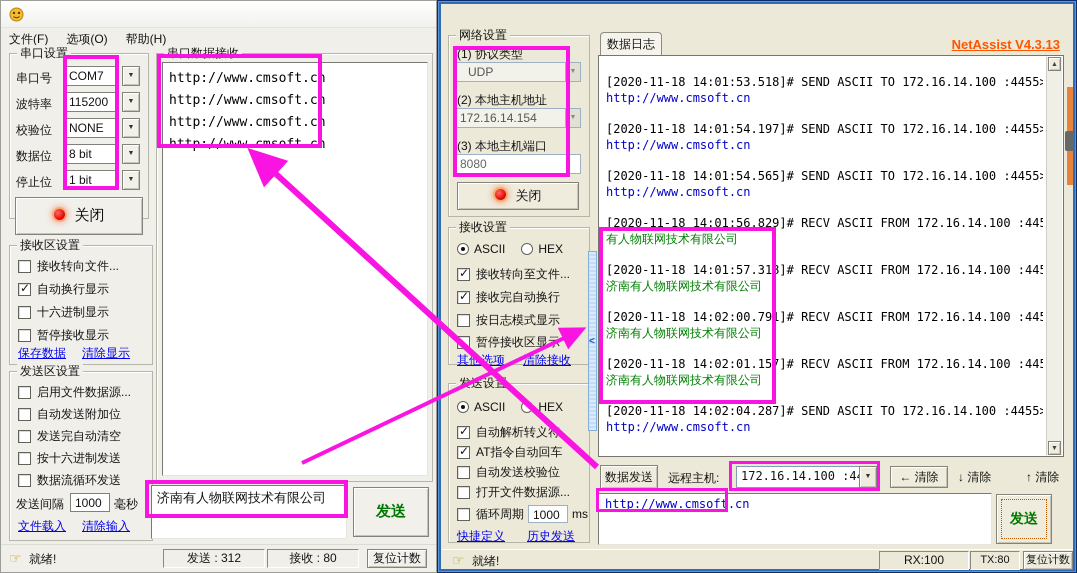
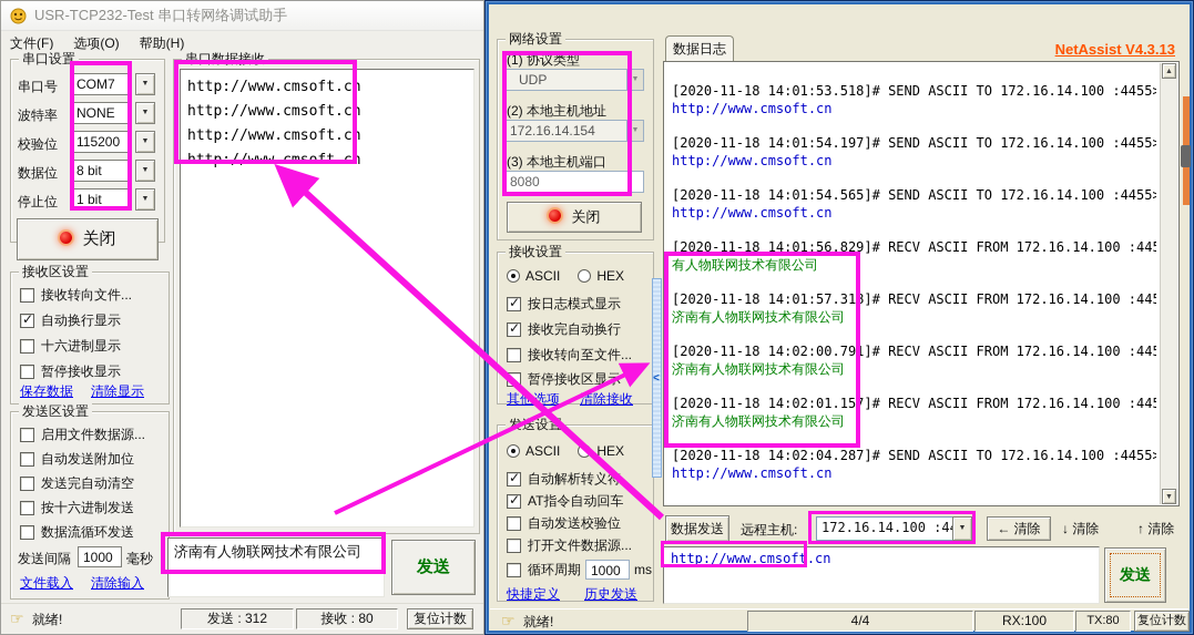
+ USR-TCP232-Test 串口转网络调试助手
  文件(F)
  选项(O)
  帮助(H)
  串口设置
  串口号
  COM7
  波特率
- 115200
+ NONE
  校验位
- NONE
+ 115200
  数据位
  8 bit
  停止位
  1 bit
  关闭
  接收区设置
  接收转向文件...
  自动换行显示
  十六进制显示
  暂停接收显示
  保存数据
  清除显示
  发送区设置
  启用文件数据源...
  自动发送附加位
  发送完自动清空
  按十六进制发送
  数据流循环发送
  发送间隔
  1000
  毫秒
  文件载入
  清除输入
  串口数据接收
  http://www.cmsoft.cn
  http://www.cmsoft.cn
  http://www.cmsoft.cn
  http://www.cmsoft.cn
  济南有人物联网技术有限公司
  发送
  ☞
  就绪!
  发送 : 312
  接收 : 80
  复位计数
  网络设置
  (1) 协议类型
  UDP
  (2) 本地主机地址
  172.16.14.154
  (3) 本地主机端口
  8080
  关闭
  接收设置
  ASCII
  HEX
- 接收转向至文件...
+ 按日志模式显示
  接收完自动换行
- 按日志模式显示
+ 接收转向至文件...
  暂停接收区显
  其他选项
  清除接收
  发送设
  ASCII
  HEX
  自动解析转义符
  AT指令自动回车
  自动发送校验位
  打开文件数据源...
  循环周期
  1000
  ms
  快捷定义
  历史发送
  <
  数据日志
  NetAssist V4.3.13
  [2020-11-18 14:01:53.518]# SEND ASCII TO 172.16.14.100 :4455
  http://www.cmsoft.cn
  [2020-11-18 14:01:54.197]# SEND ASCII TO 172.16.14.100 :4455
  http://www.cmsoft.cn
  [2020-11-18 14:01:54.565]# SEND ASCII TO 172.16.14.100 :4455
  http://www.cmsoft.cn
  [2020-11-18 14:01:56.829]# RECV ASCII FROM 172.16.14.100 :44
  有人物联网技术有限公司
  [2020-11-18 14:01:57.318]# RECV ASCII FROM 172.16.14.100 :44
  济南有人物联网技术有限公司
  [2020-11-18 14:02:00.791]# RECV ASCII FROM 172.16.14.100 :44
  济南有人物联网技术有限公司
  [2020-11-18 14:02:01.157]# RECV ASCII FROM 172.16.14.100 :44
  济南有人物联网技术有限公司
  [2020-11-18 14:02:04.287]# SEND ASCII TO 172.16.14.100 :4455
  http://www.cmsoft.cn
  数据发送
  远程主机:
  172.16.14.100 :4
  ← 清除
  ↓ 清除
  ↑ 清除
  http://www.cmsoft.cn
  发送
  ☞
  就绪!
+ 4/4
  RX:100
  TX:80
  复位计数
